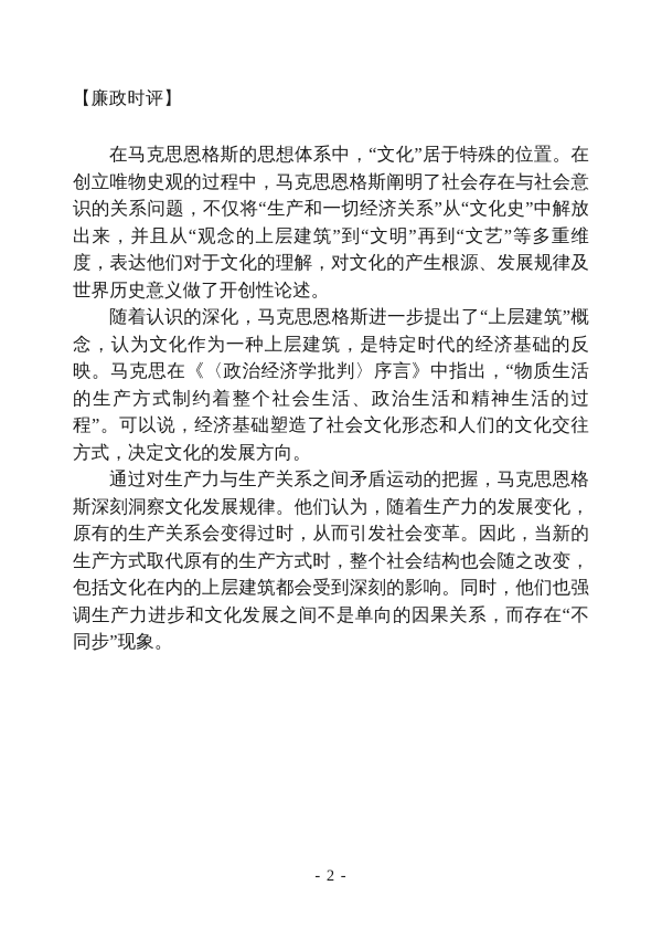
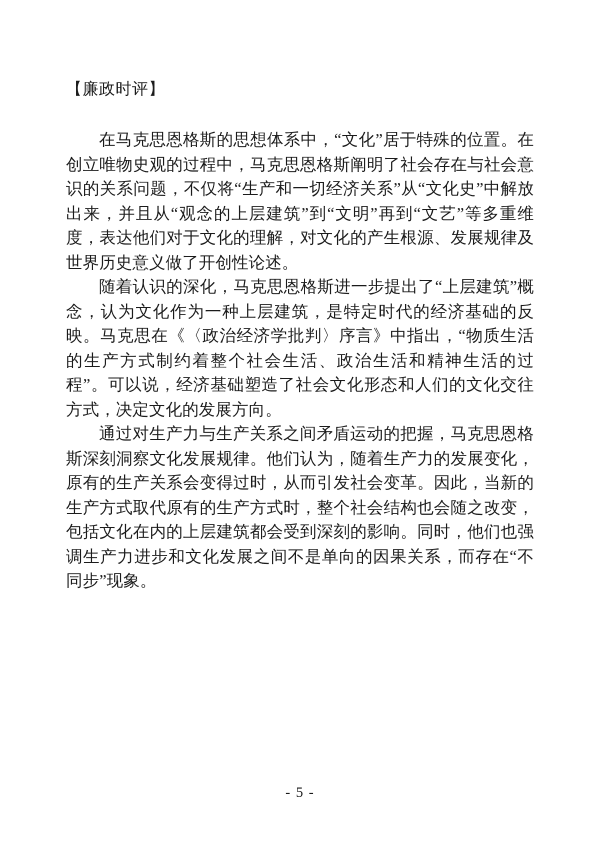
  【廉政时评】
  在马克思恩格斯的思想体系中，“文化”居于特殊的位置。在创立唯物史观的过程中，马克思恩格斯阐明了社会存在与社会意识的关系问题，不仅将“生产和一切经济关系”从“文化史”中解放出来，并且从“观念的上层建筑”到“文明”再到“文艺”等多重维度，表达他们对于文化的理解，对文化的产生根源、发展规律及世界历史意义做了开创性论述。
  随着认识的深化，马克思恩格斯进一步提出了“上层建筑”概念，认为文化作为一种上层建筑，是特定时代的经济基础的反映。马克思在《〈政治经济学批判〉序言》中指出，“物质生活的生产方式制约着整个社会生活、政治生活和精神生活的过程”。可以说，经济基础塑造了社会文化形态和人们的文化交往方式，决定文化的发展方向。
  通过对生产力与生产关系之间矛盾运动的把握，马克思恩格斯深刻洞察文化发展规律。他们认为，随着生产力的发展变化，原有的生产关系会变得过时，从而引发社会变革。因此，当新的生产方式取代原有的生产方式时，整个社会结构也会随之改变，包括文化在内的上层建筑都会受到深刻的影响。同时，他们也强调生产力进步和文化发展之间不是单向的因果关系，而存在“不同步”现象。
- - 2 -
+ - 5 -
